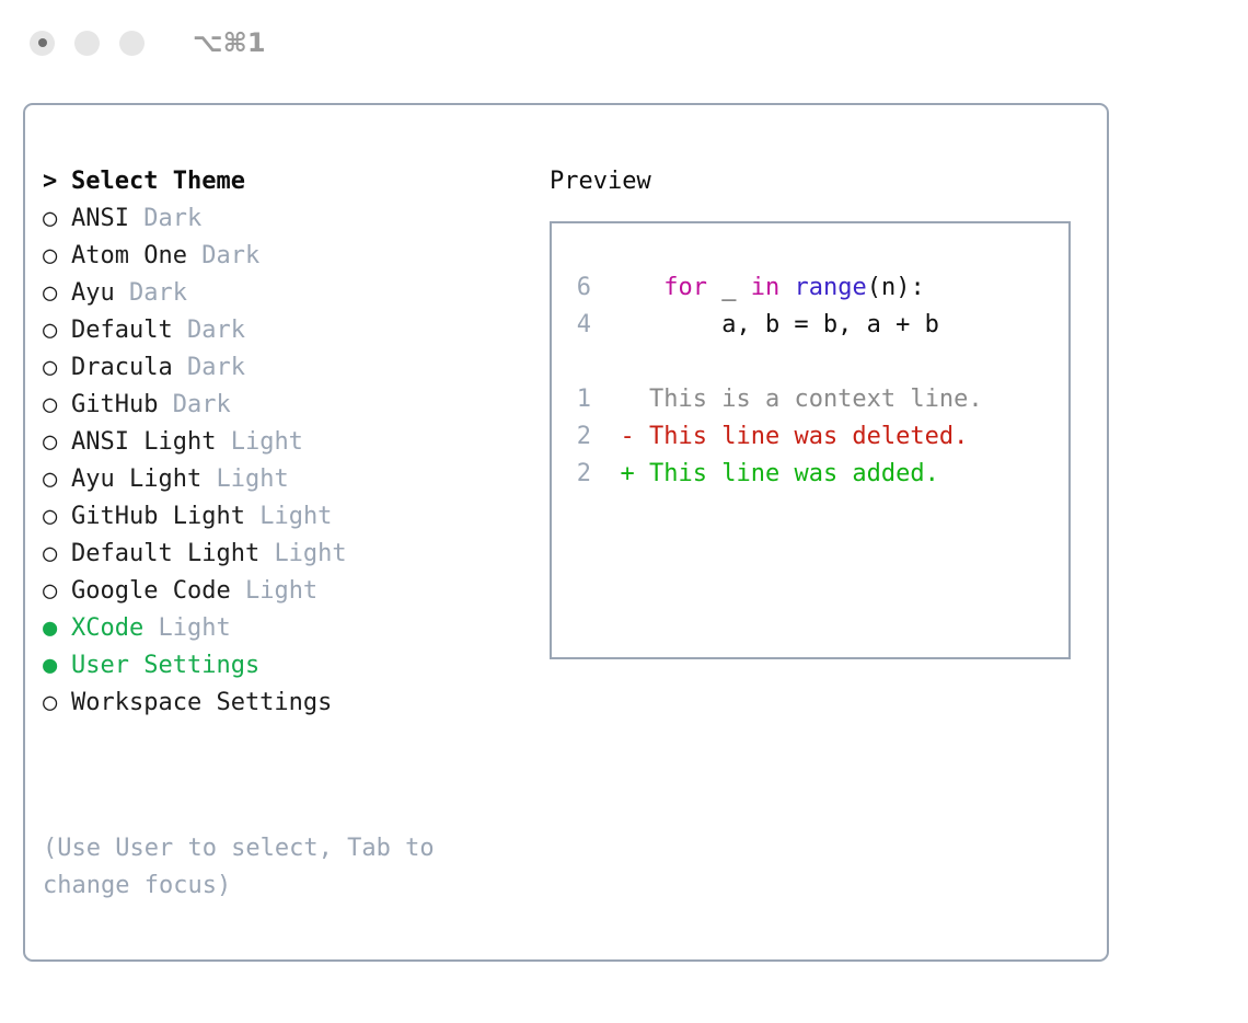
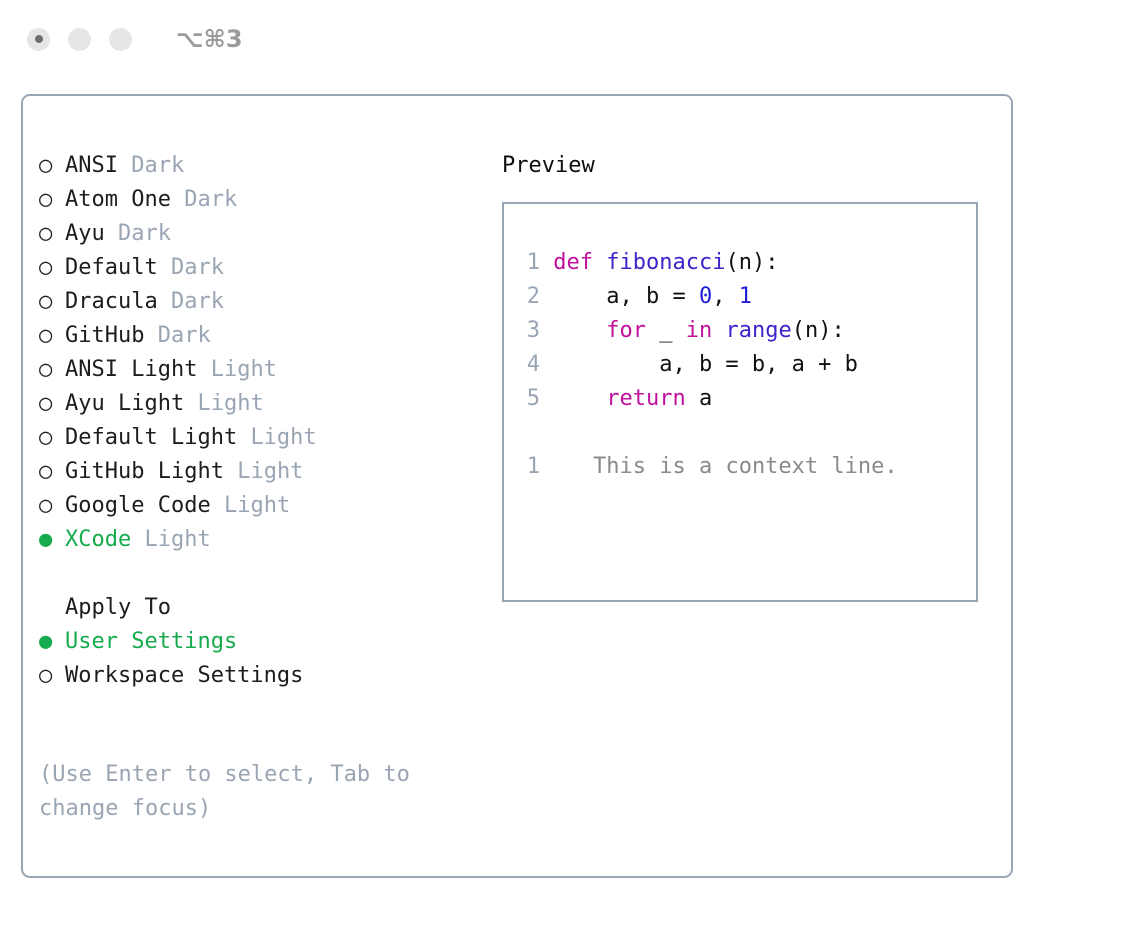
- ⌥⌘1
+ ⌥⌘3
- >
- Select Theme
  ○
  ANSI
  Dark
  ○
  Atom One
  Dark
  ○
  Ayu
  Dark
  ○
  Default
  Dark
  ○
  Dracula
  Dark
  ○
  GitHub
  Dark
  ○
  ANSI Light
  Light
  ○
  Ayu Light
  Light
  ○
- GitHub Light
+ Default Light
  Light
  ○
- Default Light
+ GitHub Light
  Light
  ○
  Google Code
  Light
  ●
  XCode
  Light
+ Apply To
  ●
  User Settings
  ○
  Workspace Settings
- (Use User to select, Tab to change focus)
+ (Use Enter to select, Tab to change focus)
  Preview
+ 1 def fibonacci(n):
+ 2 a, b = 0, 1
- 6 for _ in range(n):
+ 3 for _ in range(n):
  4 a, b = b, a + b
+ 5 return a
  1 This is a context line.
- 2 - This line was deleted.
- 2 + This line was added.
